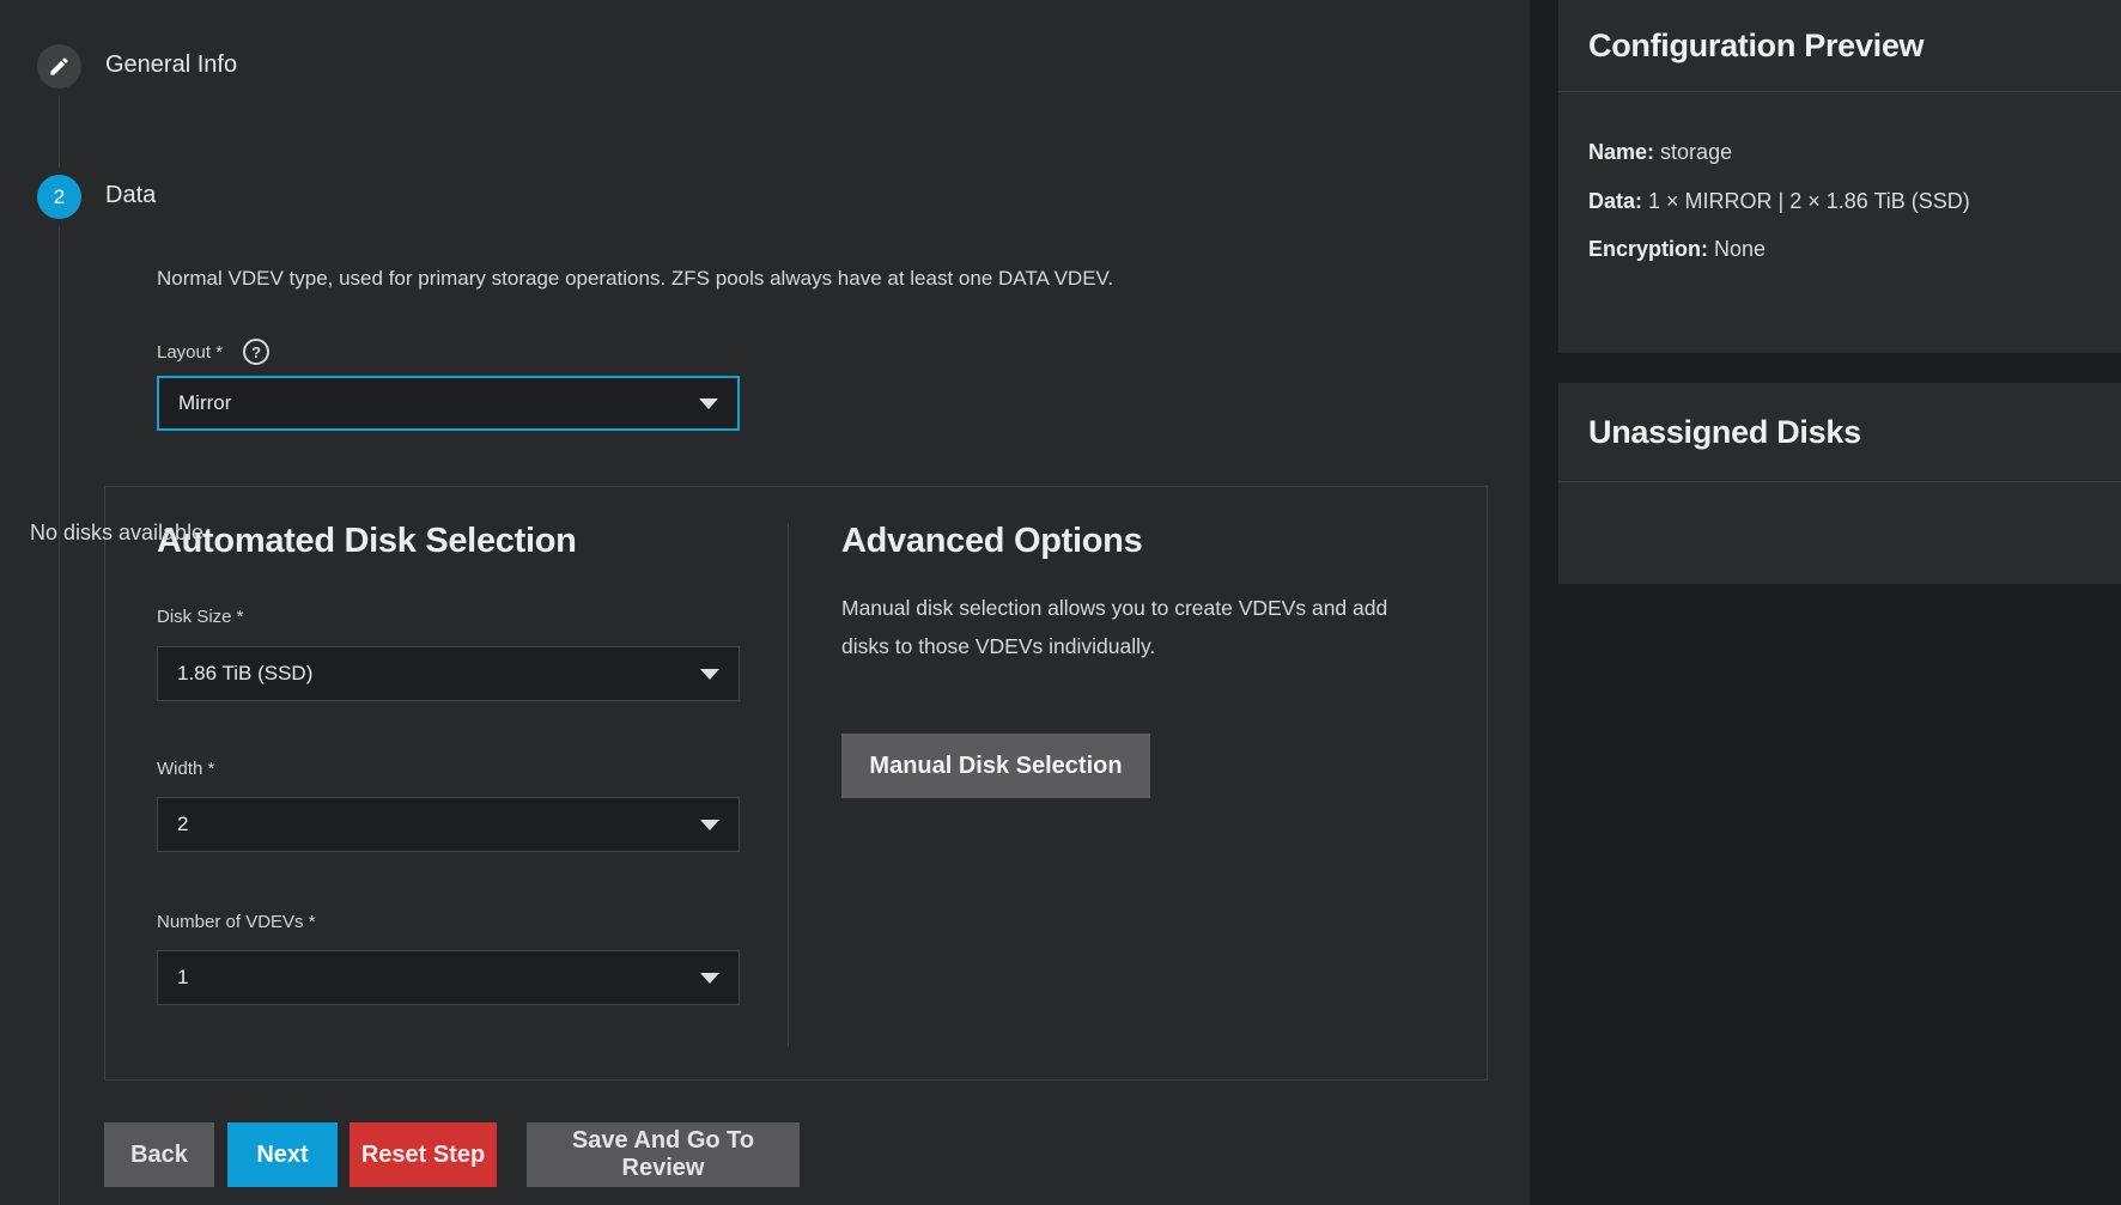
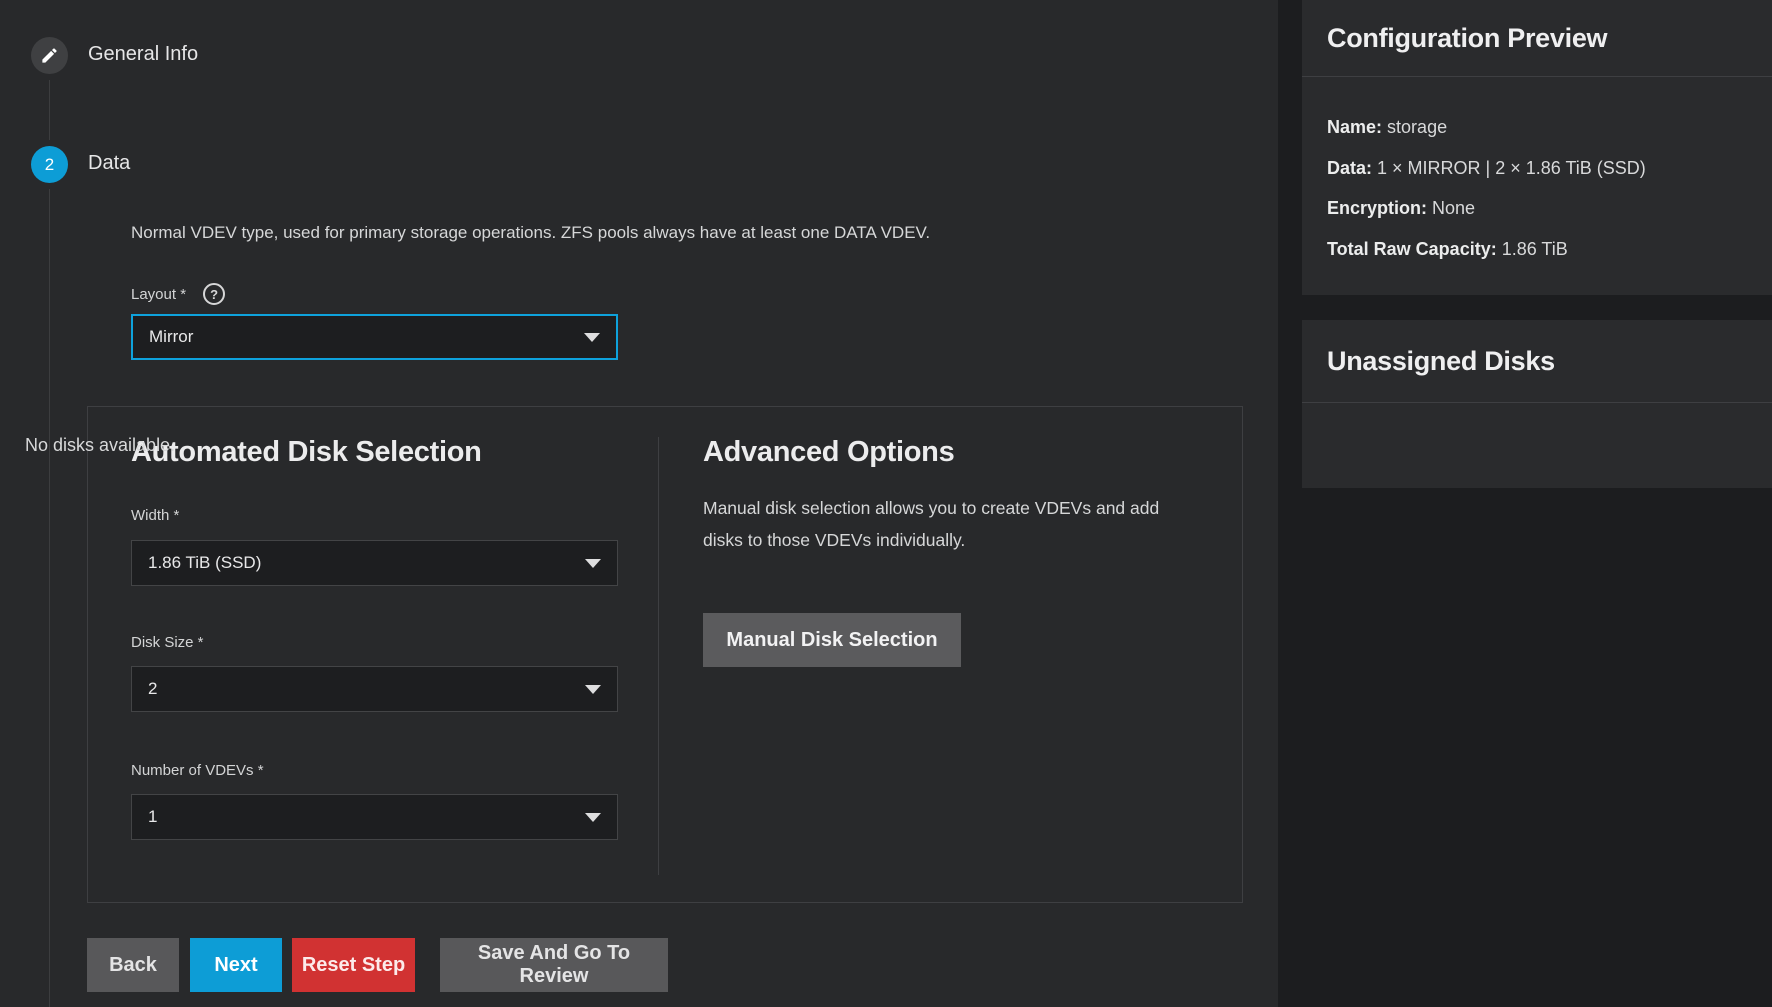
  General Info
  2
  Data
  Normal VDEV type, used for primary storage operations. ZFS pools always have at least one DATA VDEV.
  Layout *
  ?
  Mirror
  Automated Disk Selection
- Disk Size *
+ Width *
  1.86 TiB (SSD)
- Width *
+ Disk Size *
  2
  Number of VDEVs *
  1
  Advanced Options
  Manual disk selection allows you to create VDEVs and add disks to those VDEVs individually.
  Manual Disk Selection
  Back
  Next
  Reset Step
  Save And Go To Review
  Configuration Preview
  Name: storage
  Data: 1 × MIRROR | 2 × 1.86 TiB (SSD)
  Encryption: None
+ Total Raw Capacity: 1.86 TiB
  Unassigned Disks
  No disks available.
